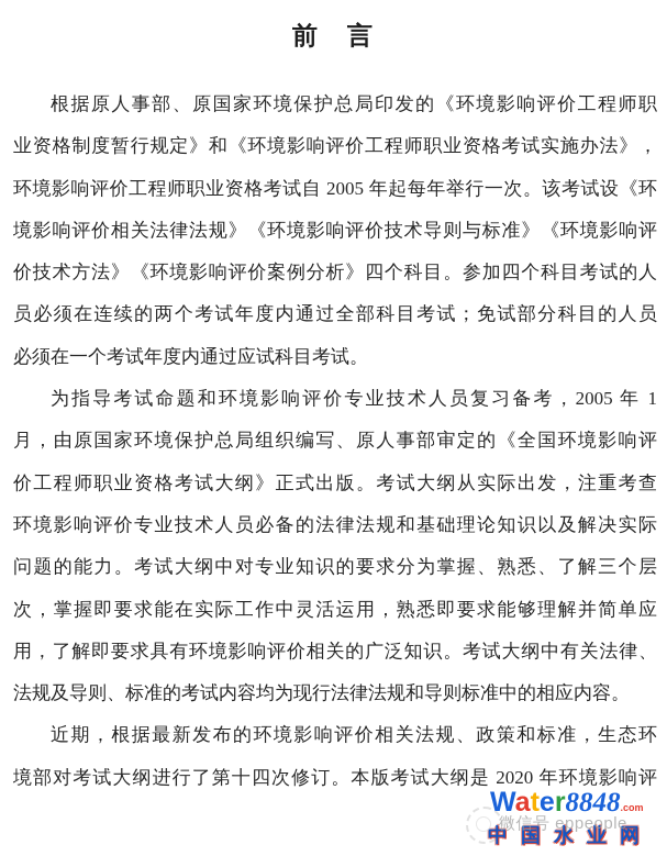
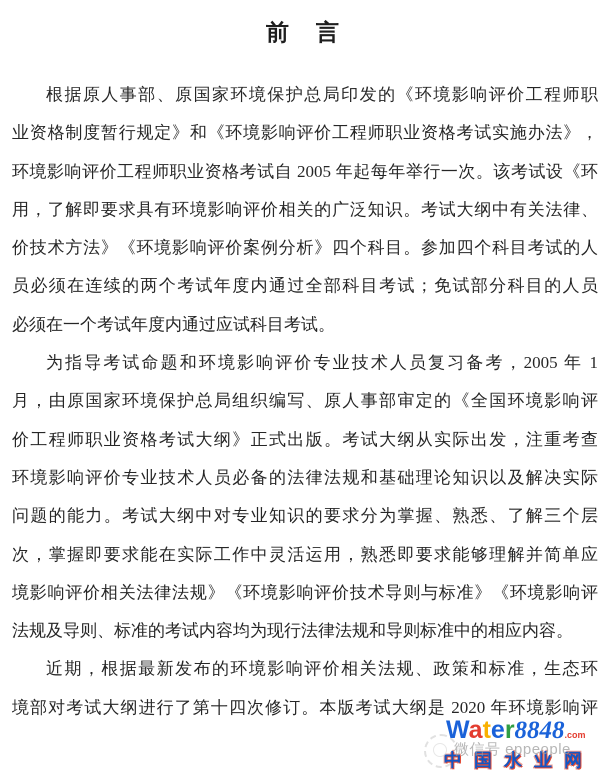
  前 言
  根据原人事部、原国家环境保护总局印发的《环境影响评价工程师职
  业资格制度暂行规定》和《环境影响评价工程师职业资格考试实施办法》，
  环境影响评价工程师职业资格考试自 2005 年起每年举行一次。该考试设《环
- 境影响评价相关法律法规》《环境影响评价技术导则与标准》《环境影响评
+ 用，了解即要求具有环境影响评价相关的广泛知识。考试大纲中有关法律、
  价技术方法》《环境影响评价案例分析》四个科目。参加四个科目考试的人
  员必须在连续的两个考试年度内通过全部科目考试；免试部分科目的人员
  必须在一个考试年度内通过应试科目考试。
  为指导考试命题和环境影响评价专业技术人员复习备考，2005 年 1
  月，由原国家环境保护总局组织编写、原人事部审定的《全国环境影响评
  价工程师职业资格考试大纲》正式出版。考试大纲从实际出发，注重考查
  环境影响评价专业技术人员必备的法律法规和基础理论知识以及解决实际
  问题的能力。考试大纲中对专业知识的要求分为掌握、熟悉、了解三个层
  次，掌握即要求能在实际工作中灵活运用，熟悉即要求能够理解并简单应
- 用，了解即要求具有环境影响评价相关的广泛知识。考试大纲中有关法律、
+ 境影响评价相关法律法规》《环境影响评价技术导则与标准》《环境影响评
  法规及导则、标准的考试内容均为现行法律法规和导则标准中的相应内容。
  近期，根据最新发布的环境影响评价相关法规、政策和标准，生态环
  境部对考试大纲进行了第十四次修订。本版考试大纲是 2020 年环境影响评
  微信号 eppeople
  Water8848.com
  中国水业网
